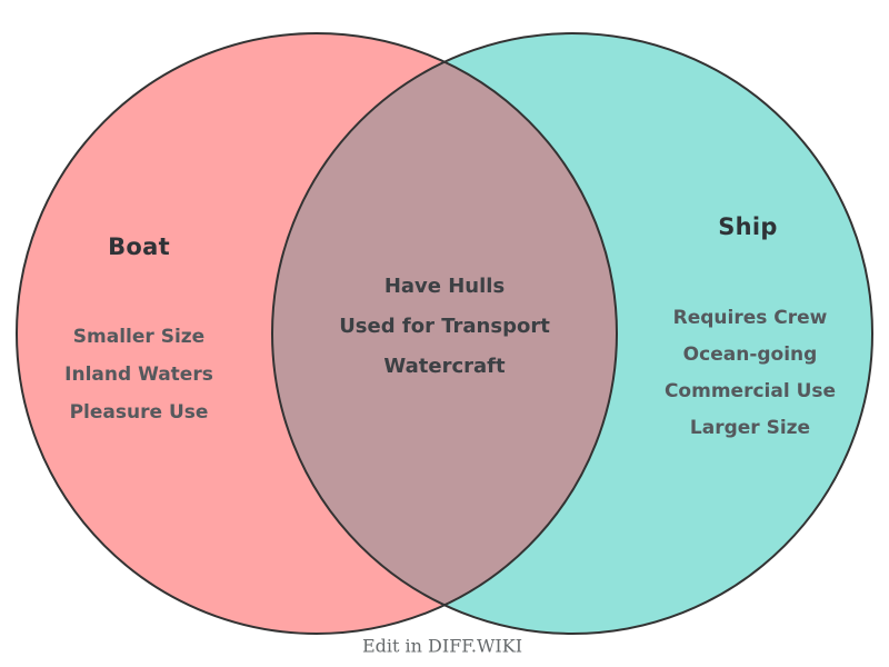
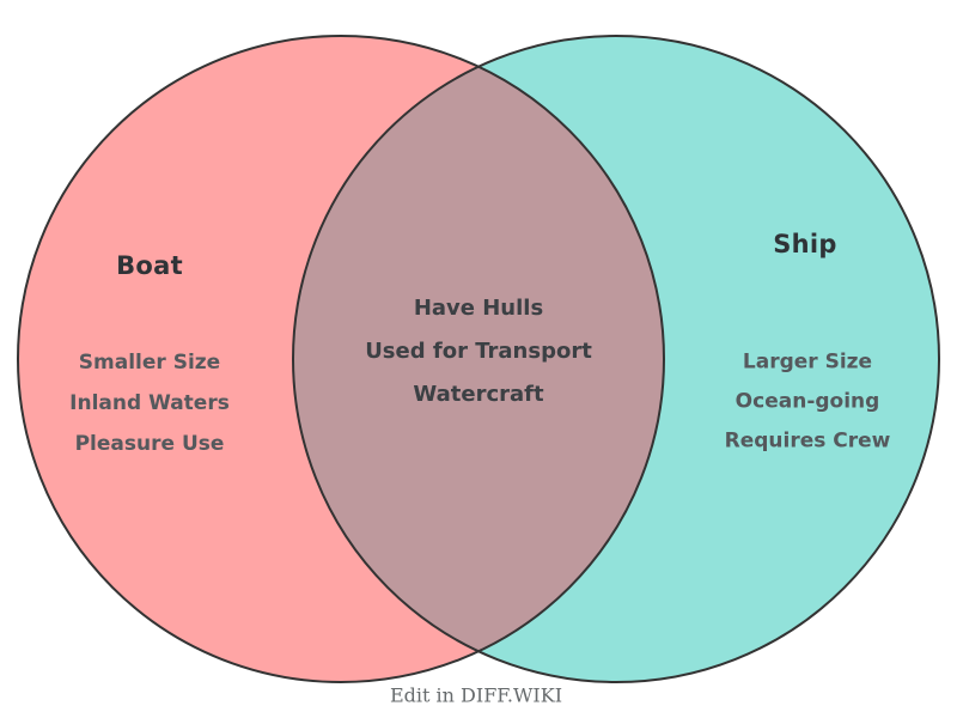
  Boat
  Ship
  Smaller Size
  Inland Waters
  Pleasure Use
  Have Hulls
  Used for Transport
  Watercraft
- Requires Crew
+ Larger Size
  Ocean-going
- Commercial Use
- Larger Size
+ Requires Crew
  Edit in DIFF.WIKI
